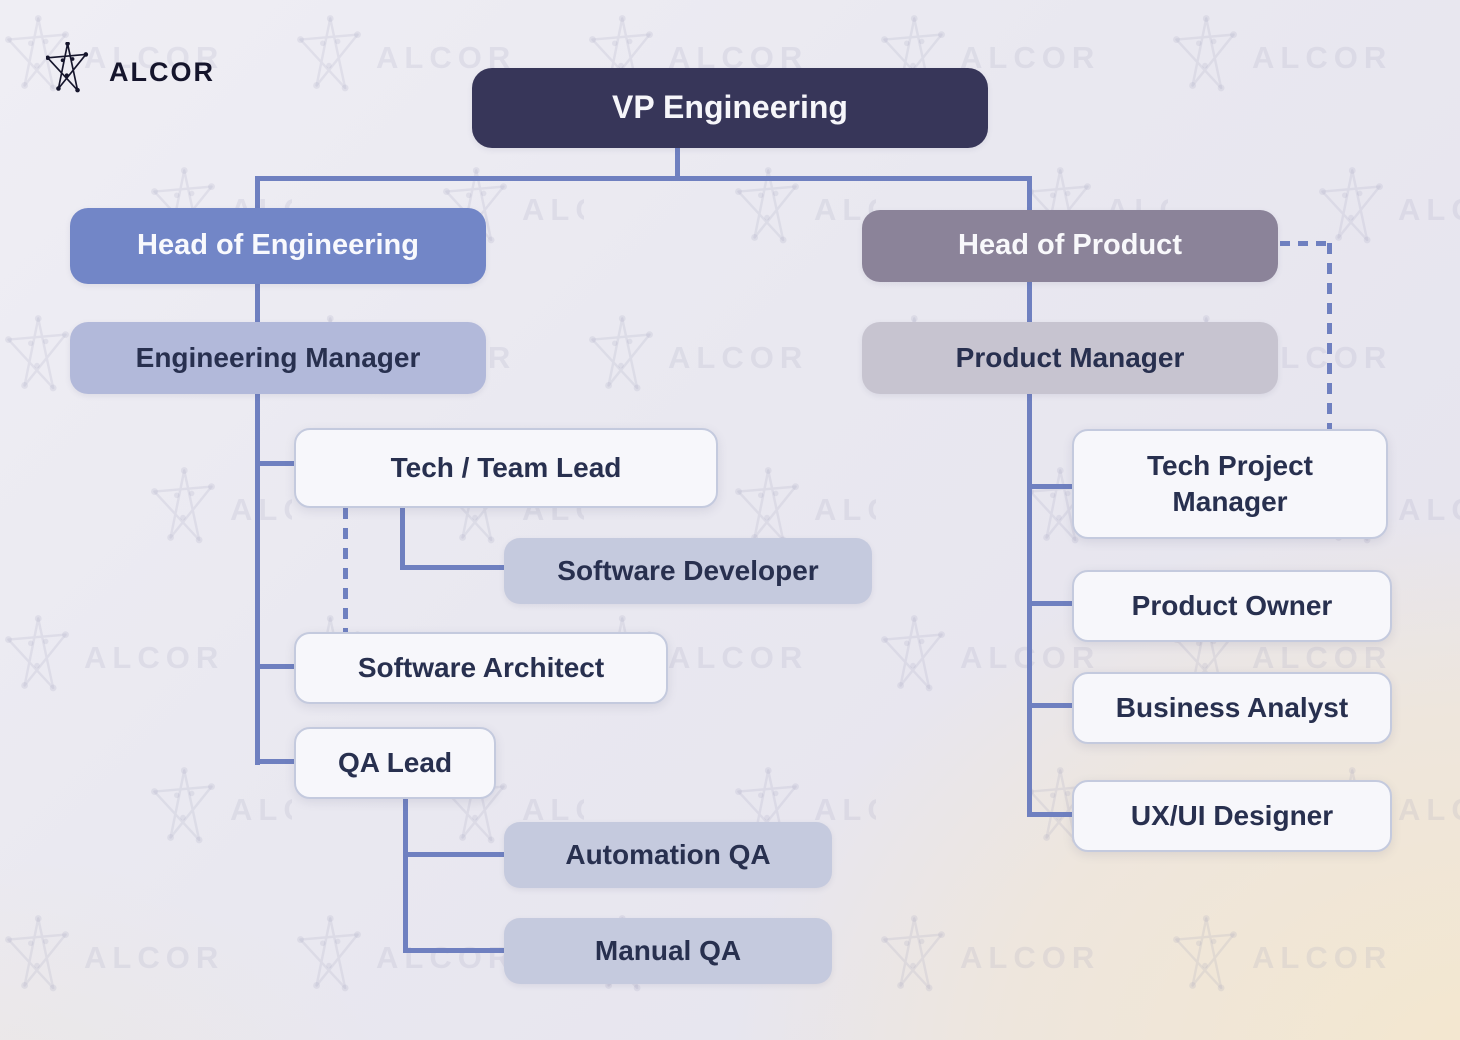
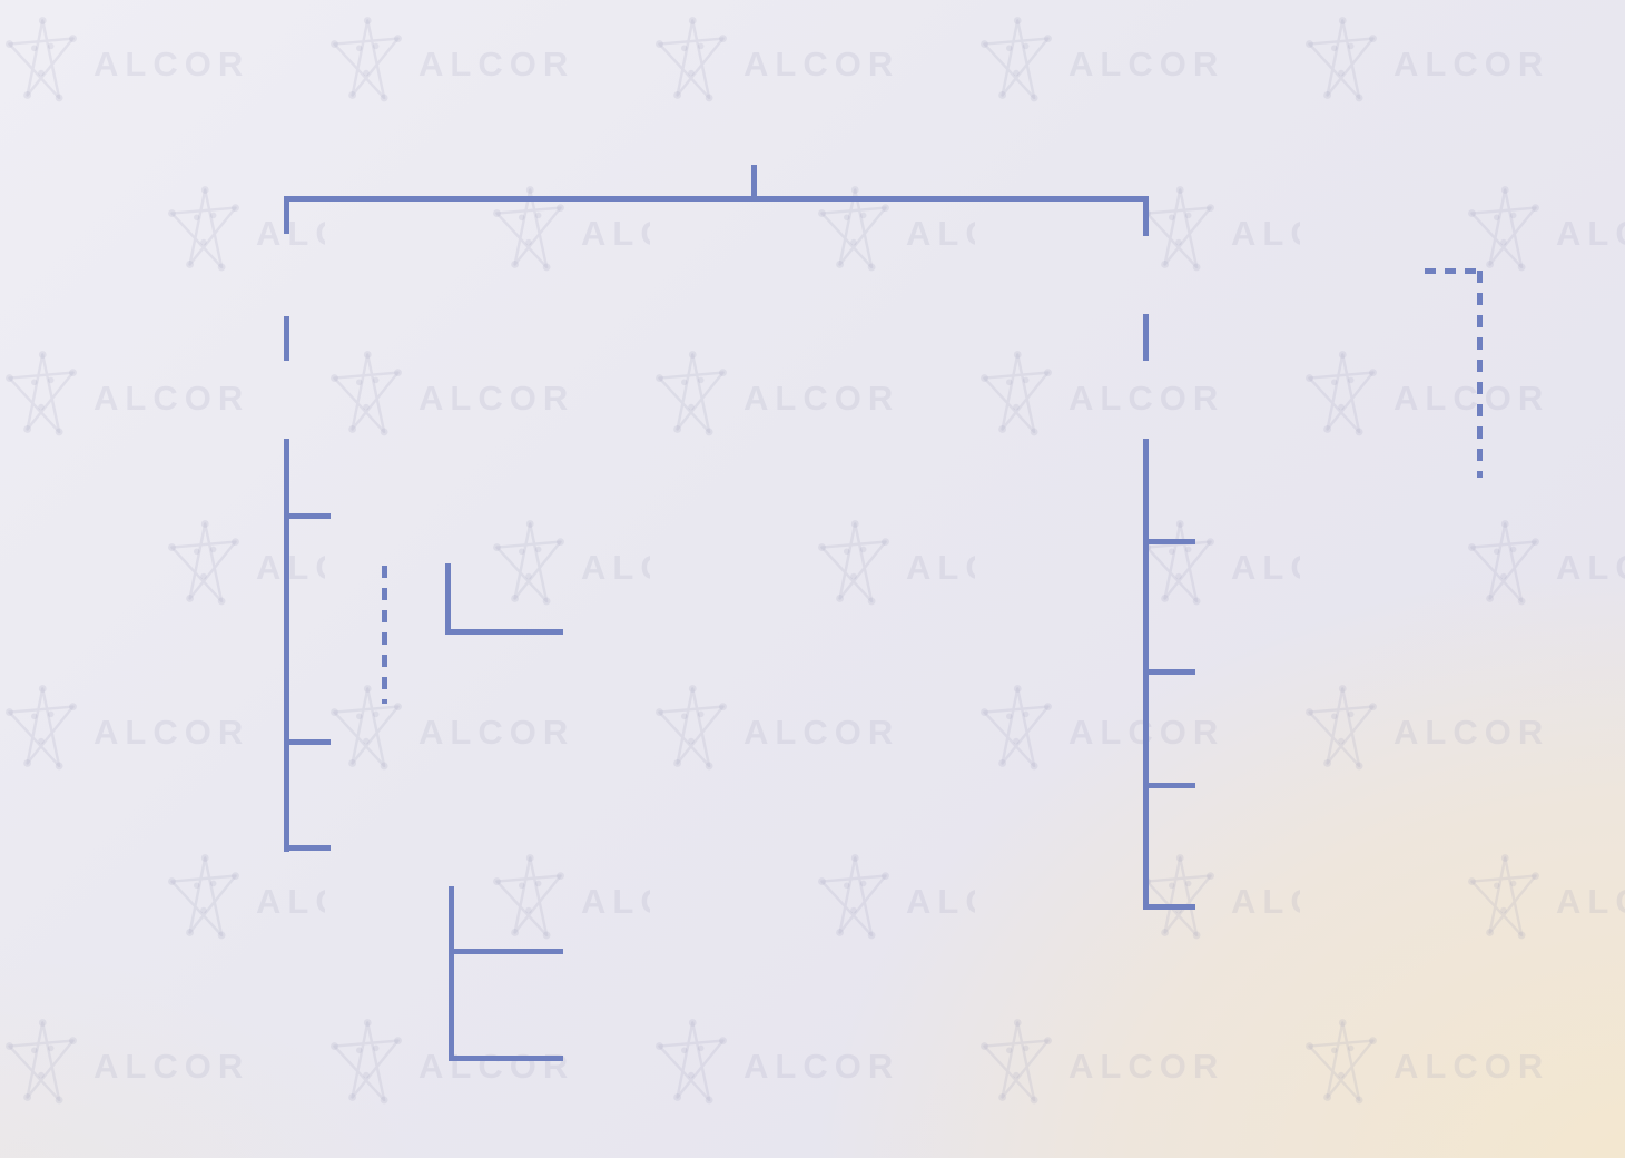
- ALCOR
- VP Engineering
- Head of Engineering
- Engineering Manager
- Tech / Team Lead
- Software Developer
- Software Architect
- QA Lead
- Automation QA
- Manual QA
- Head of Product
- Product Manager
- Tech Project Manager
- Product Owner
- Business Analyst
- UX/UI Designer
